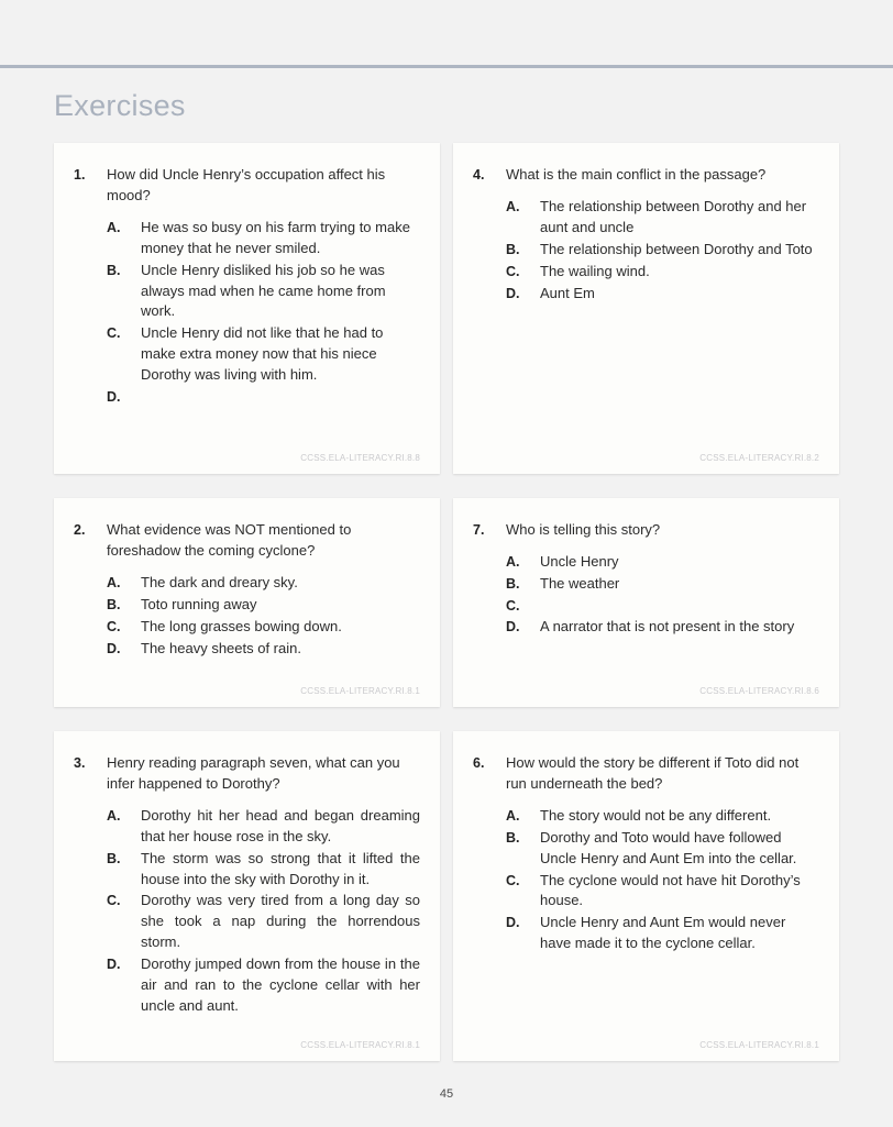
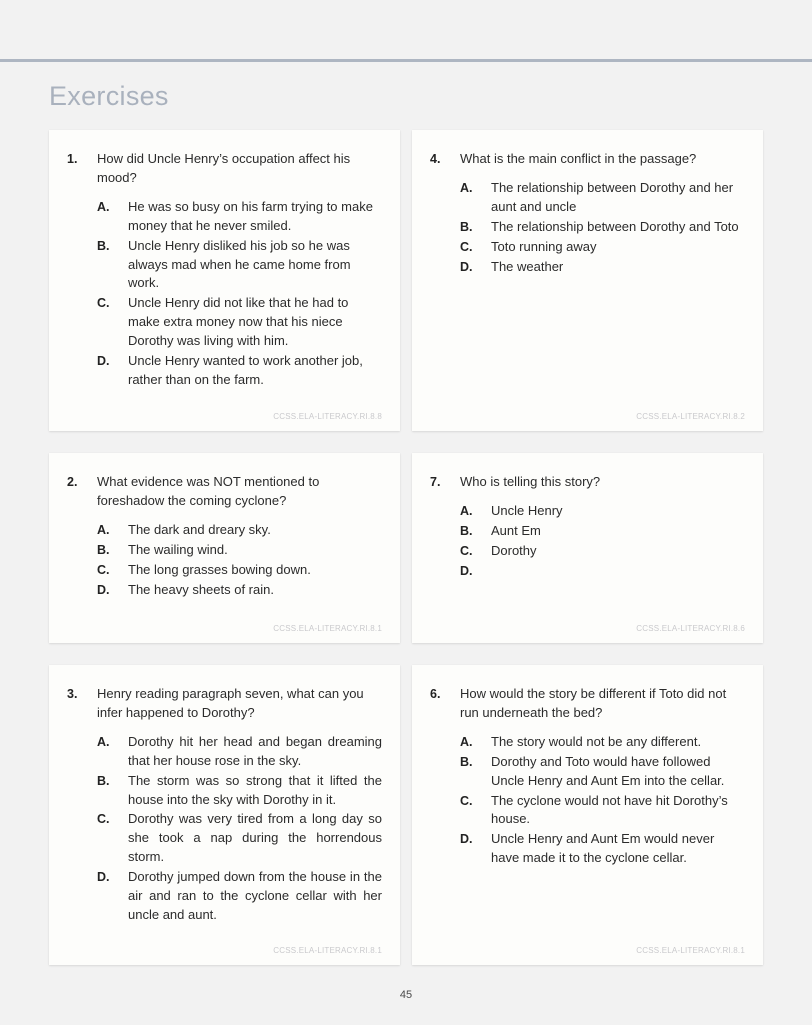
  Exercises
  1.
  How did Uncle Henry’s occupation affect his mood?
  A.
  He was so busy on his farm trying to make money that he never smiled.
  B.
  Uncle Henry disliked his job so he was always mad when he came home from work.
  C.
  Uncle Henry did not like that he had to make extra money now that his niece Dorothy was living with him.
  D.
+ Uncle Henry wanted to work another job, rather than on the farm.
  CCSS.ELA-LITERACY.RI.8.8
  4.
  What is the main conflict in the passage?
  A.
  The relationship between Dorothy and her aunt and uncle
  B.
  The relationship between Dorothy and Toto
  C.
- The wailing wind.
+ Toto running away
  D.
- Aunt Em
+ The weather
  CCSS.ELA-LITERACY.RI.8.2
  2.
  What evidence was NOT mentioned to foreshadow the coming cyclone?
  A.
  The dark and dreary sky.
  B.
- Toto running away
+ The wailing wind.
  C.
  The long grasses bowing down.
  D.
  The heavy sheets of rain.
  CCSS.ELA-LITERACY.RI.8.1
  7.
  Who is telling this story?
  A.
  Uncle Henry
  B.
- The weather
+ Aunt Em
  C.
+ Dorothy
  D.
- A narrator that is not present in the story
  CCSS.ELA-LITERACY.RI.8.6
  3.
  Henry reading paragraph seven, what can you infer happened to Dorothy?
  A.
  Dorothy hit her head and began dreaming that her house rose in the sky.
  B.
  The storm was so strong that it lifted the house into the sky with Dorothy in it.
  C.
  Dorothy was very tired from a long day so she took a nap during the horrendous storm.
  D.
  Dorothy jumped down from the house in the air and ran to the cyclone cellar with her uncle and aunt.
  CCSS.ELA-LITERACY.RI.8.1
  6.
  How would the story be different if Toto did not run underneath the bed?
  A.
  The story would not be any different.
  B.
  Dorothy and Toto would have followed Uncle Henry and Aunt Em into the cellar.
  C.
  The cyclone would not have hit Dorothy’s house.
  D.
  Uncle Henry and Aunt Em would never have made it to the cyclone cellar.
  CCSS.ELA-LITERACY.RI.8.1
  45
